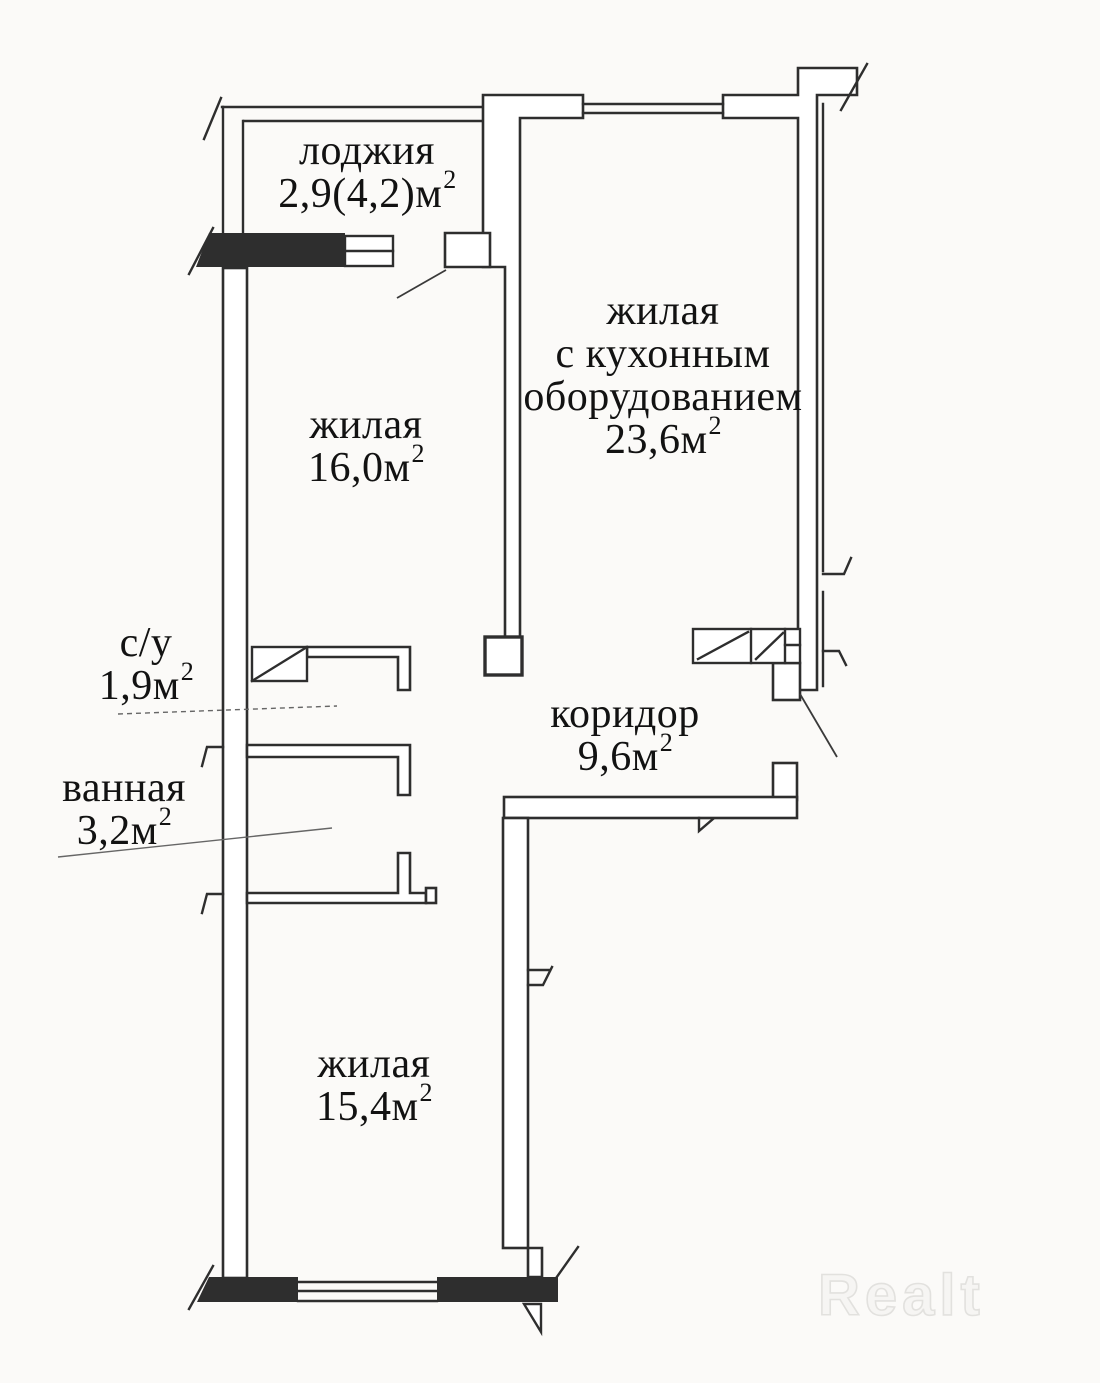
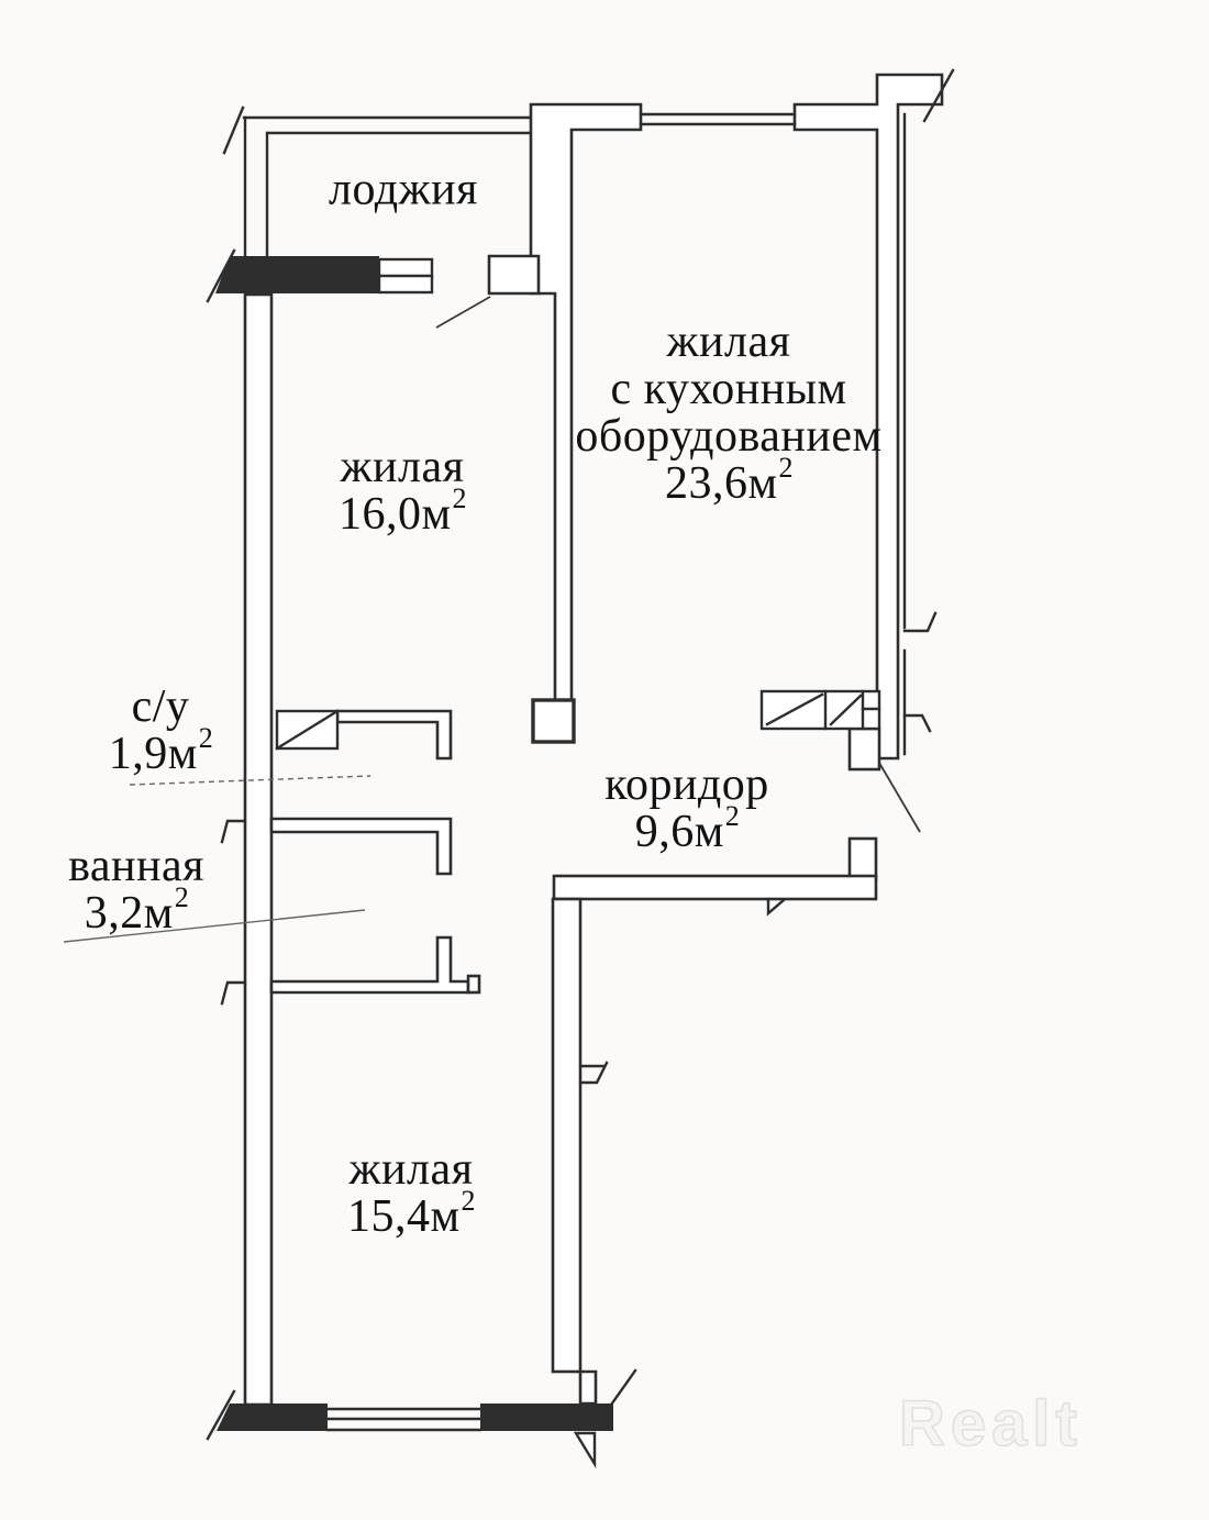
  лоджия
- 2,9(4,2)м2
  жилая
  16,0м2
  жилая
  с кухонным
  оборудованием
  23,6м2
  с/у
  1,9м2
  ванная
  3,2м2
  коридор
  9,6м2
  жилая
  15,4м2
  Realt
